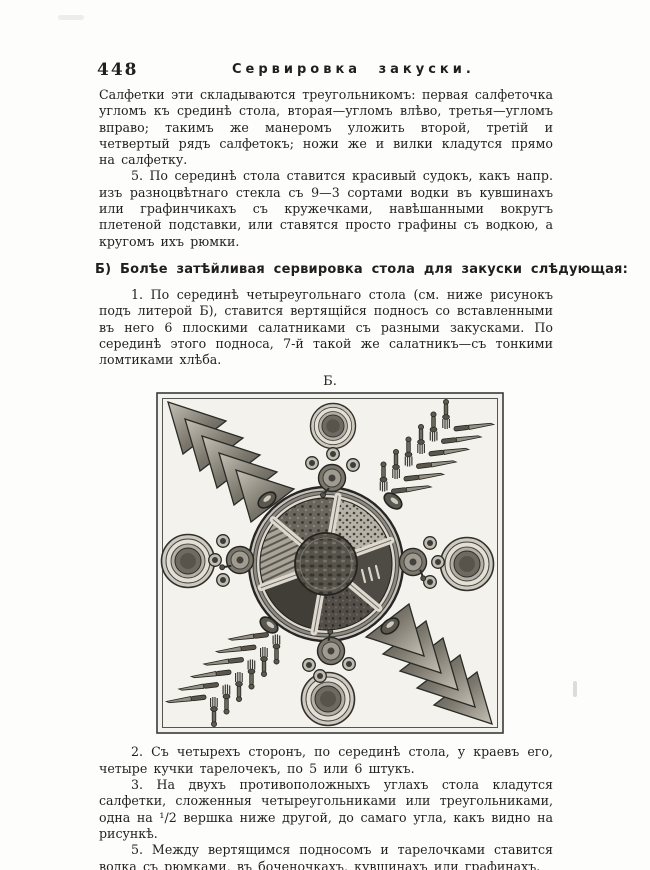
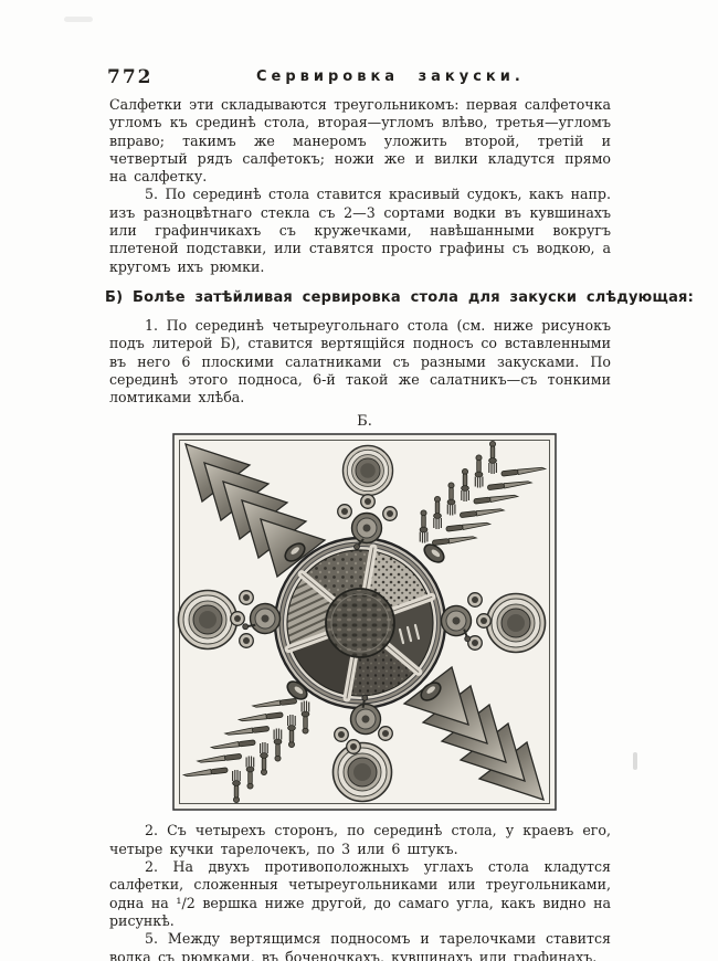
- 448
+ 772
  Сервировка закуски.
  Салфетки эти складываются треугольникомъ: первая салфеточка угломъ къ срединѣ стола, вторая—угломъ влѣво, третья—угломъ вправо; такимъ же манеромъ уложить второй, третій и четвертый рядъ салфетокъ; ножи же и вилки кладутся прямо на салфетку.
- 5. По серединѣ стола ставится красивый судокъ, какъ напр. изъ разноцвѣтнаго стекла съ 9—3 сортами водки въ кувшинахъ или графинчикахъ съ кружечками, навѣшанными вокругъ плетеной подставки, или ставятся просто графины съ водкою, а кругомъ ихъ рюмки.
+ 5. По серединѣ стола ставится красивый судокъ, какъ напр. изъ разноцвѣтнаго стекла съ 2—3 сортами водки въ кувшинахъ или графинчикахъ съ кружечками, навѣшанными вокругъ плетеной подставки, или ставятся просто графины съ водкою, а кругомъ ихъ рюмки.
  Б) Болѣе затѣйливая сервировка стола для закуски слѣдующая:
- 1. По серединѣ четыреугольнаго стола (см. ниже рисунокъ подъ литерой Б), ставится вертящійся подносъ со вставленными въ него 6 плоскими салатниками съ разными закусками. По серединѣ этого подноса, 7-й такой же салатникъ—съ тонкими ломтиками хлѣба.
+ 1. По серединѣ четыреугольнаго стола (см. ниже рисунокъ подъ литерой Б), ставится вертящійся подносъ со вставленными въ него 6 плоскими салатниками съ разными закусками. По серединѣ этого подноса, 6-й такой же салатникъ—съ тонкими ломтиками хлѣба.
  Б.
- 2. Съ четырехъ сторонъ, по серединѣ стола, у краевъ его, четыре кучки тарелочекъ, по 5 или 6 штукъ.
+ 2. Съ четырехъ сторонъ, по серединѣ стола, у краевъ его, четыре кучки тарелочекъ, по 3 или 6 штукъ.
- 3. На двухъ противоположныхъ углахъ стола кладутся салфетки, сложенныя четыреугольниками или треугольниками, одна на ¹/2 вершка ниже другой, до самаго угла, какъ видно на рисункѣ.
+ 2. На двухъ противоположныхъ углахъ стола кладутся салфетки, сложенныя четыреугольниками или треугольниками, одна на ¹/2 вершка ниже другой, до самаго угла, какъ видно на рисункѣ.
  5. Между вертящимся подносомъ и тарелочками ставится водка съ рюмками, въ боченочкахъ, кувшинахъ или графинахъ.
